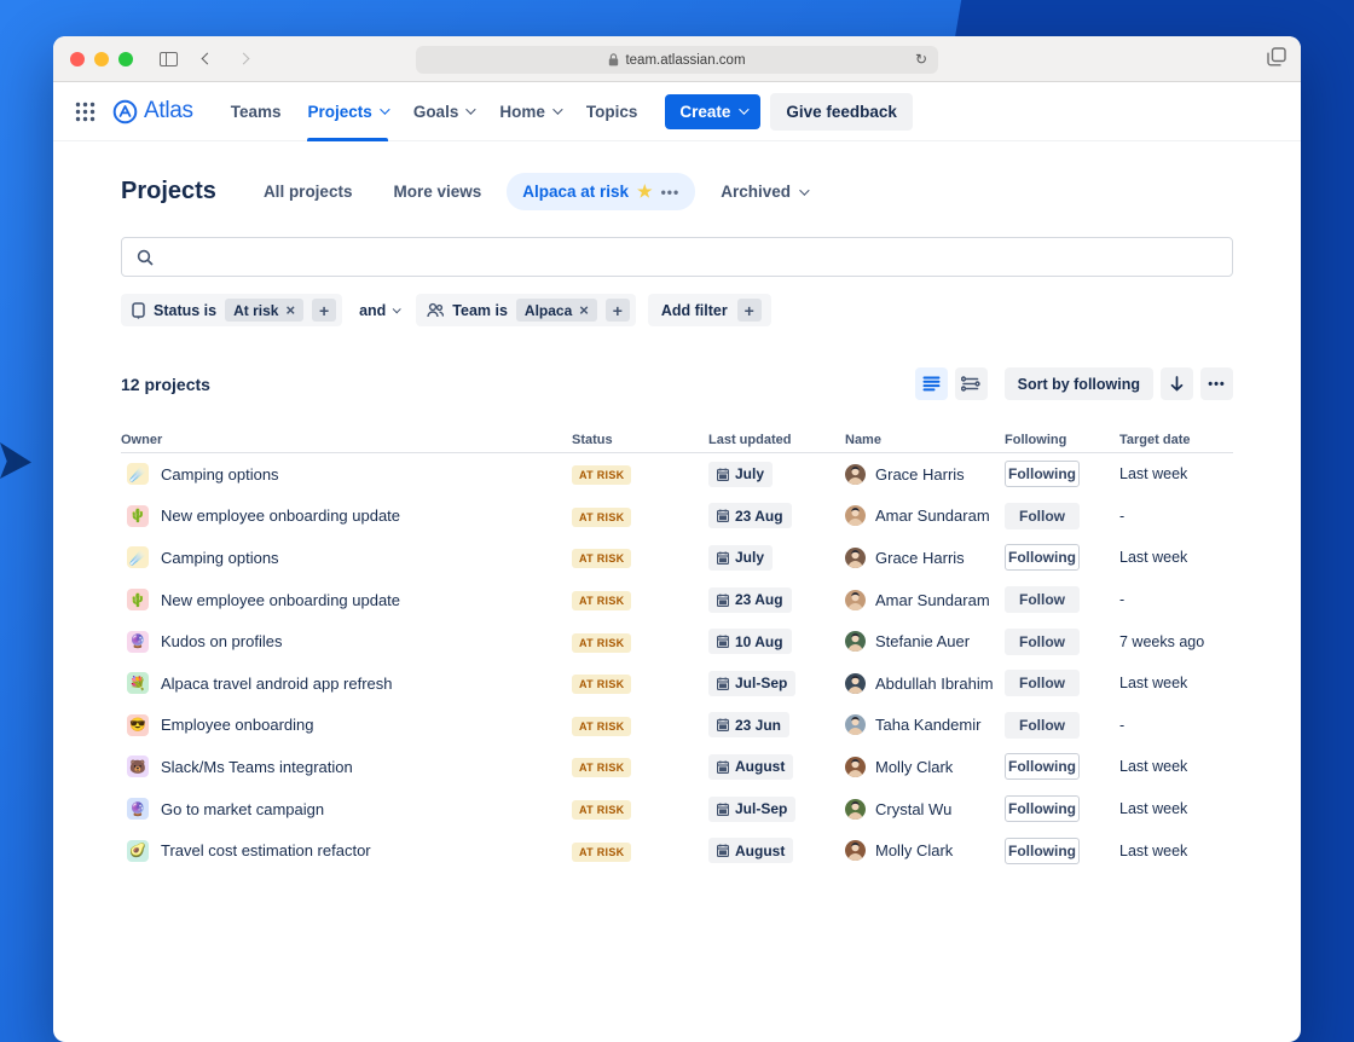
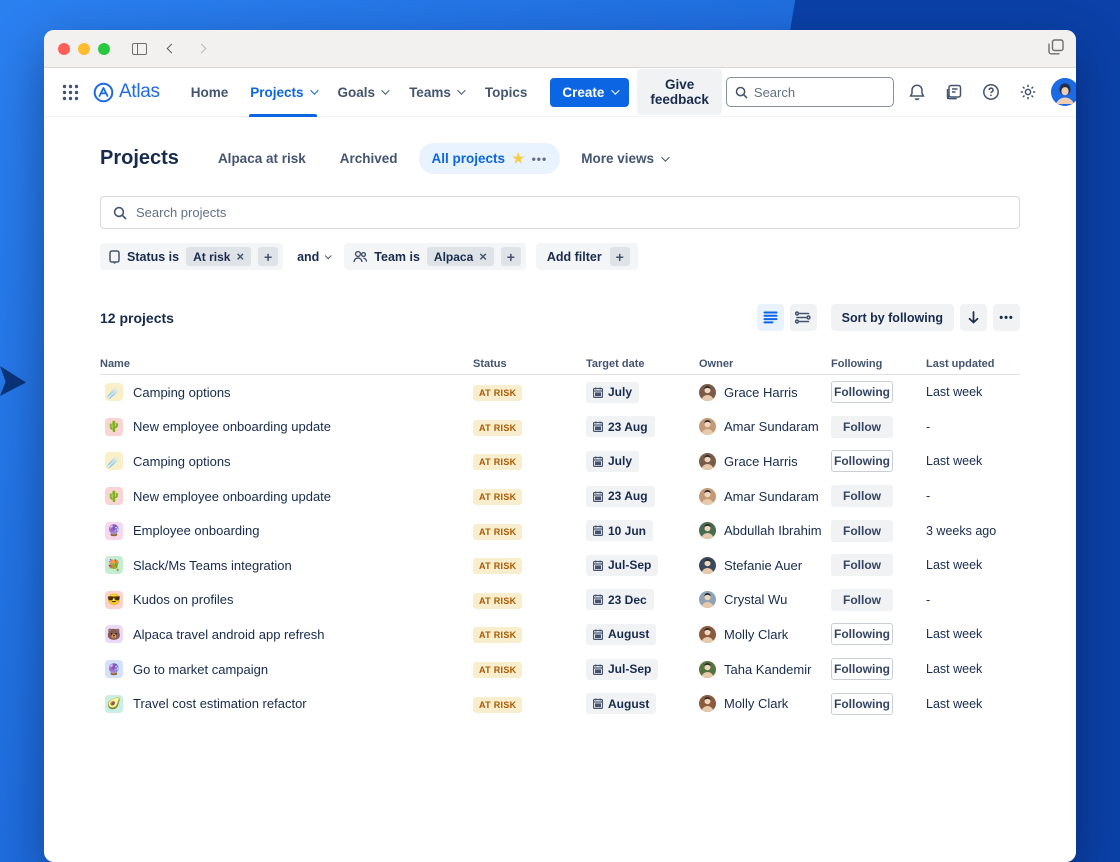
- team.atlassian.com
- ↻
  Atlas
- Teams
+ Home
  Projects
  Goals
- Home
+ Teams
  Topics
  Create
  Give feedback
+ Search
  Projects
- All projects
+ Alpaca at risk
- More views
+ Archived
- Alpaca at risk
+ All projects
  ★
  •••
- Archived
+ More views
+ Search projects
  Status is
  At risk
  ×
  +
  and
  Team is
  Alpaca
  ×
  +
  Add filter
  +
  12 projects
  Sort by following
  •••
- Owner
+ Name
  Status
- Last updated
+ Target date
- Name
+ Owner
  Following
- Target date
+ Last updated
  ☄️
  Camping options
  AT RISK
  July
  Grace Harris
  Following
  Last week
  🌵
  New employee onboarding update
  AT RISK
  23 Aug
  Amar Sundaram
  Follow
  -
  ☄️
  Camping options
  AT RISK
  July
  Grace Harris
  Following
  Last week
  🌵
  New employee onboarding update
  AT RISK
  23 Aug
  Amar Sundaram
  Follow
  -
  🔮
- Kudos on profiles
+ Employee onboarding
  AT RISK
- 10 Aug
+ 10 Jun
- Stefanie Auer
+ Abdullah Ibrahim
  Follow
- 7 weeks ago
+ 3 weeks ago
  💐
- Alpaca travel android app refresh
+ Slack/Ms Teams integration
  AT RISK
  Jul-Sep
- Abdullah Ibrahim
+ Stefanie Auer
  Follow
  Last week
  😎
- Employee onboarding
+ Kudos on profiles
  AT RISK
- 23 Jun
+ 23 Dec
- Taha Kandemir
+ Crystal Wu
  Follow
  -
  🐻
- Slack/Ms Teams integration
+ Alpaca travel android app refresh
  AT RISK
  August
  Molly Clark
  Following
  Last week
  🔮
  Go to market campaign
  AT RISK
  Jul-Sep
- Crystal Wu
+ Taha Kandemir
  Following
  Last week
  🥑
  Travel cost estimation refactor
  AT RISK
  August
  Molly Clark
  Following
  Last week
